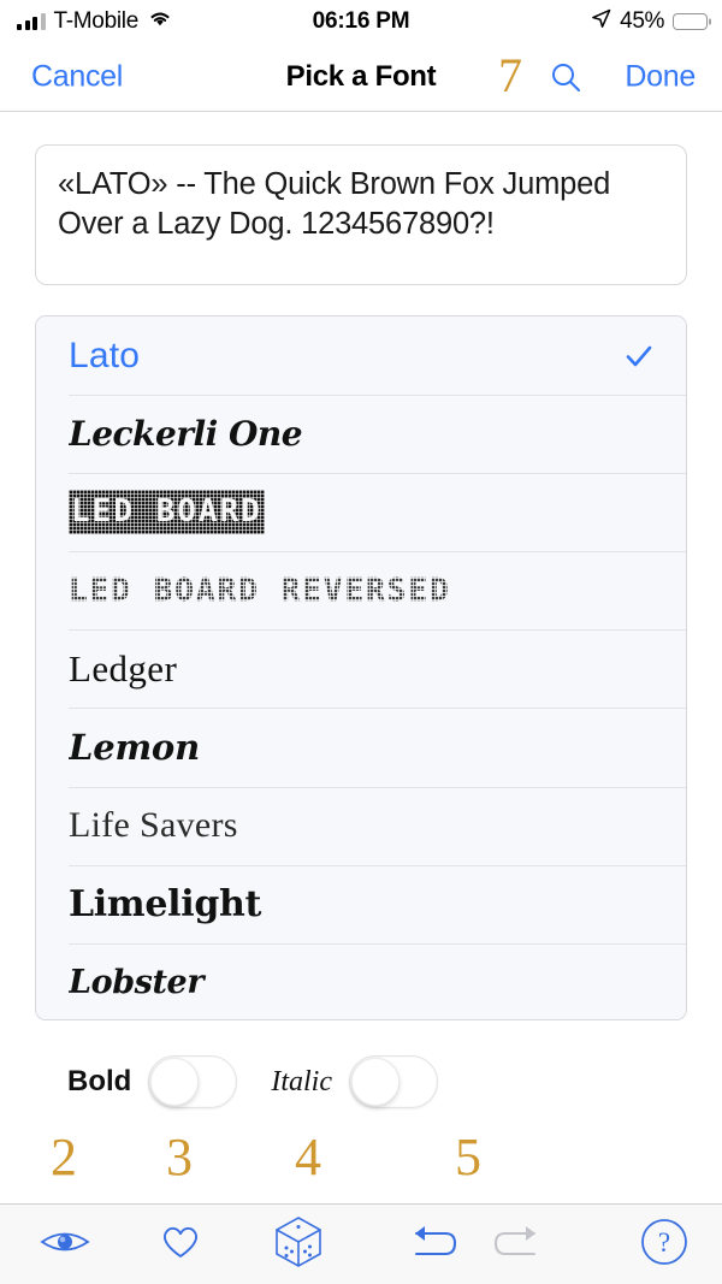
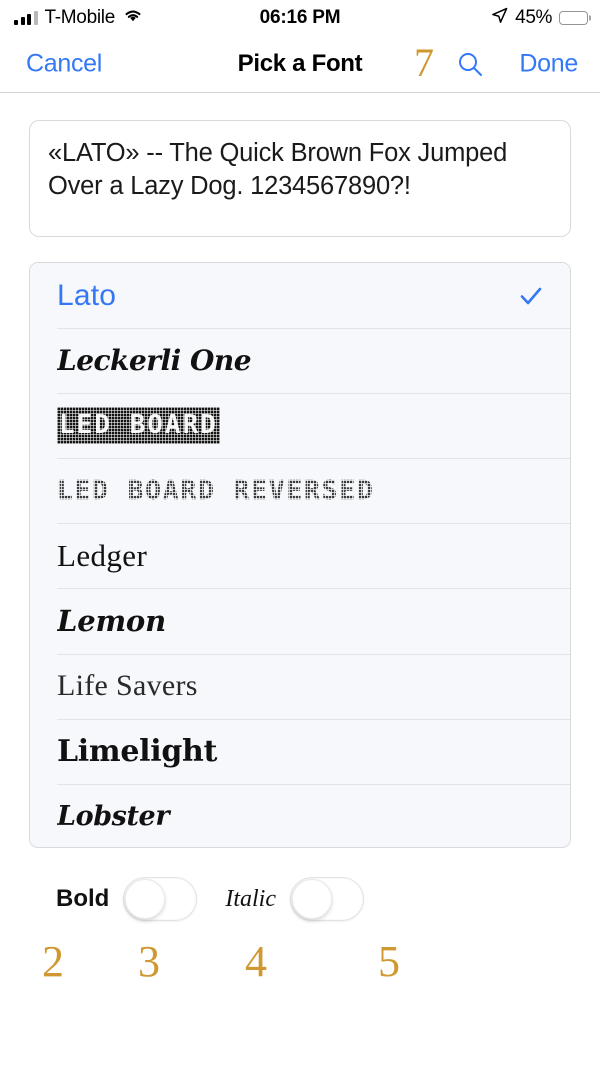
  T-Mobile
  06:16 PM
  45%
  Cancel
  Pick a Font
  7
  Done
  «LATO» -- The Quick Brown Fox Jumped Over a Lazy Dog. 1234567890?!
  Lato
  Leckerli One
  Ledger
  Lemon
  Life Savers
  Limelight
  Lobster
  Bold
  Italic
  2
  3
  4
  5
- ?
